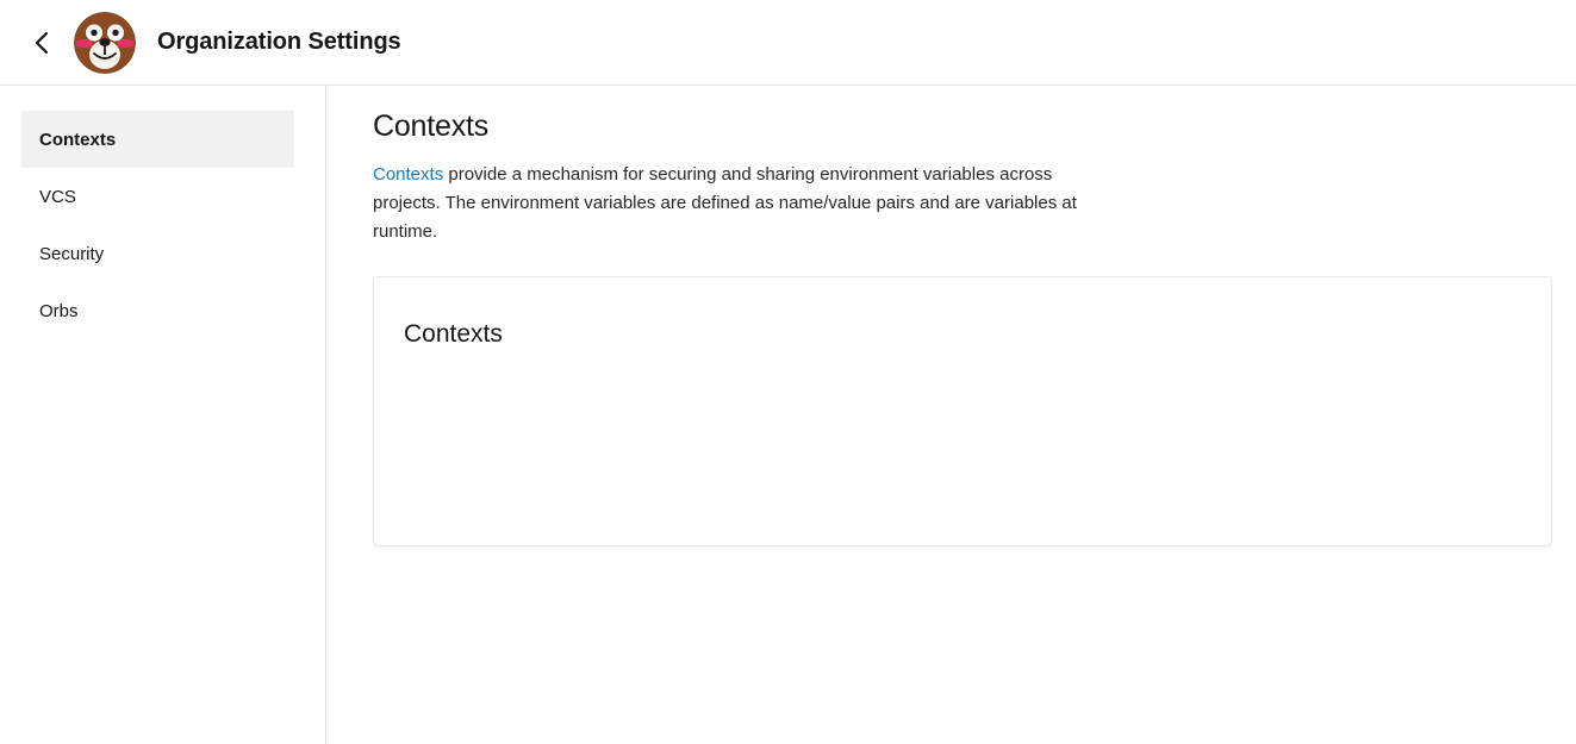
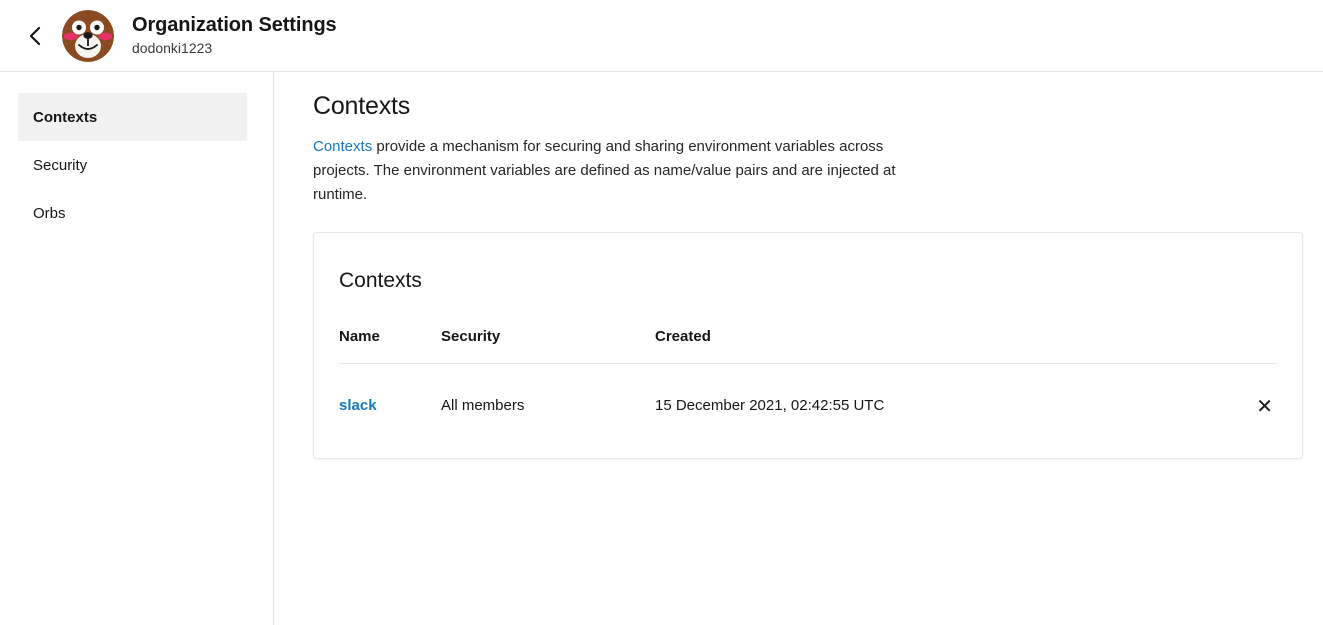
  Organization Settings
+ dodonki1223
  Contexts
- VCS
  Security
  Orbs
  Contexts
- Contexts provide a mechanism for securing and sharing environment variables across projects. The environment variables are defined as name/value pairs and are variables at runtime.
+ Contexts provide a mechanism for securing and sharing environment variables across projects. The environment variables are defined as name/value pairs and are injected at runtime.
  Contexts
+ Name	Security	Created
+ slack	All members	15 December 2021, 02:42:55 UTC	✕
